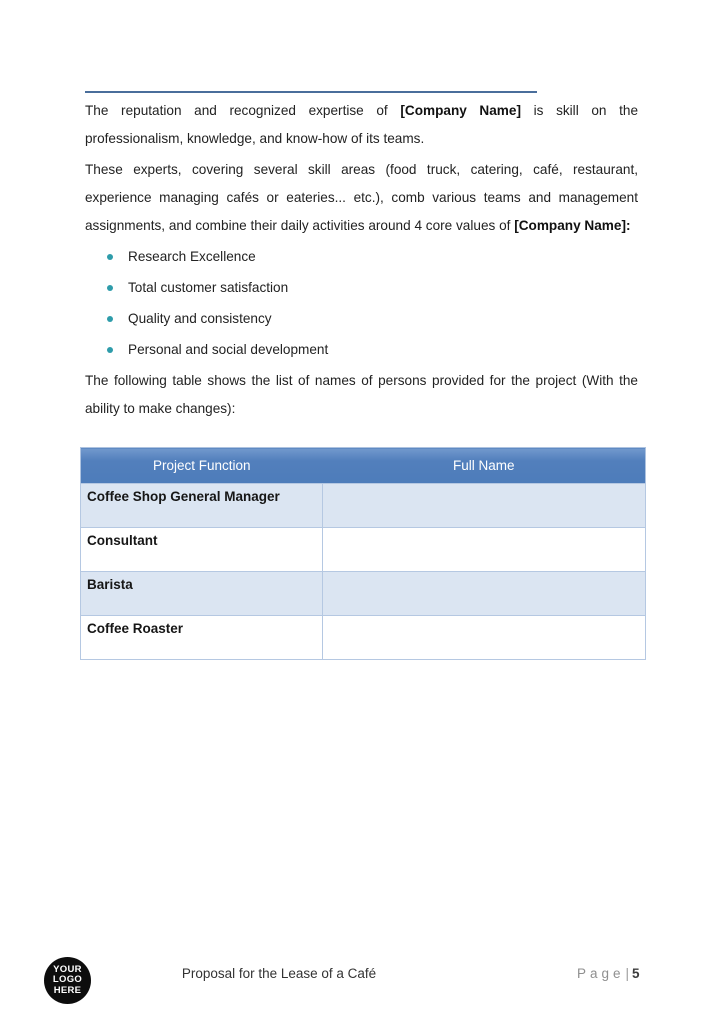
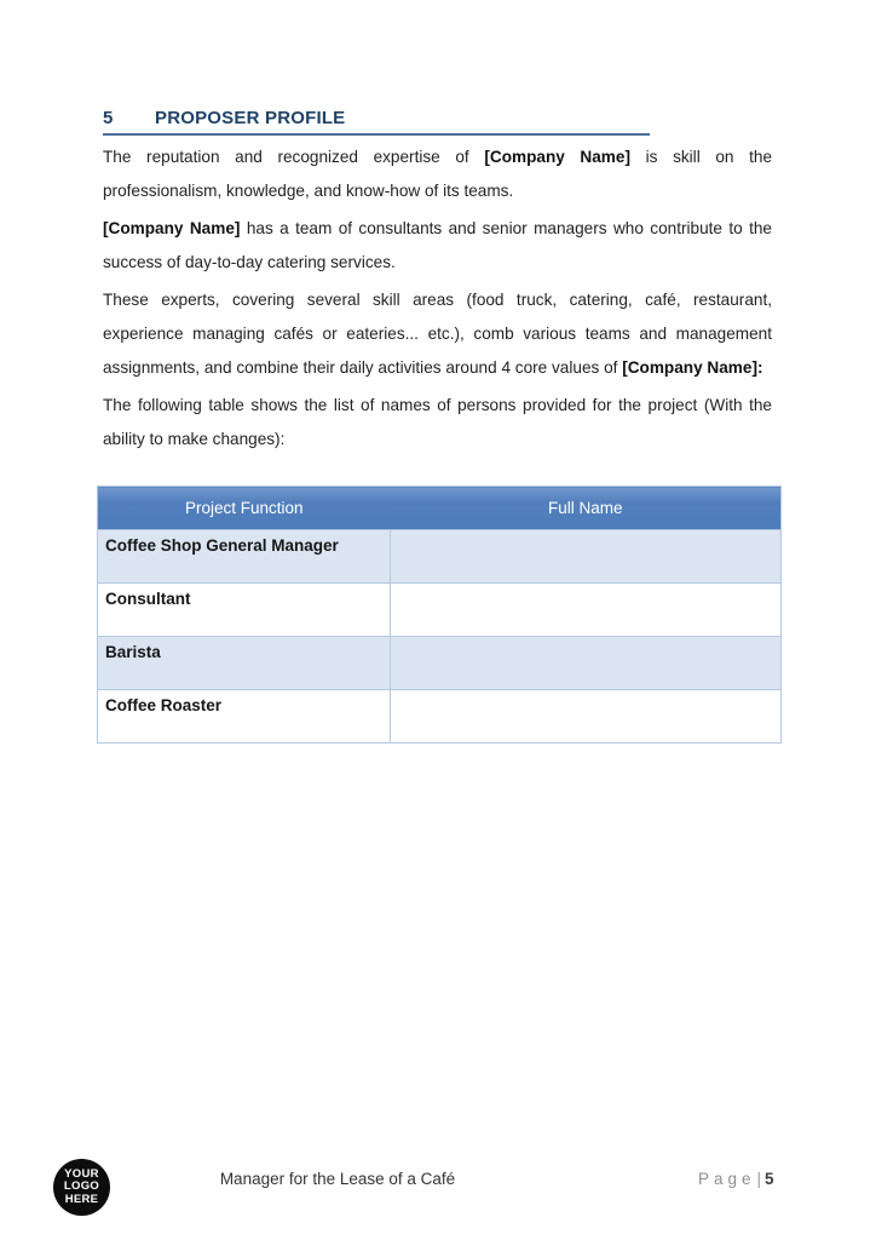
+ 5
+ PROPOSER PROFILE
  The reputation and recognized expertise of [Company Name] is skill on the professionalism, knowledge, and know-how of its teams.
+ [Company Name] has a team of consultants and senior managers who contribute to the success of day-to-day catering services.
  These experts, covering several skill areas (food truck, catering, café, restaurant, experience managing cafés or eateries... etc.), comb various teams and management assignments, and combine their daily activities around 4 core values of [Company Name]:
- Research Excellence
- Total customer satisfaction
- Quality and consistency
- Personal and social development
  The following table shows the list of names of persons provided for the project (With the ability to make changes):
  Project Function	Full Name
  Coffee Shop General Manager
  Consultant
  Barista
  Coffee Roaster
  YOUR
  LOGO
  HERE
- Proposal for the Lease of a Café
+ Manager for the Lease of a Café
  Page| 5
